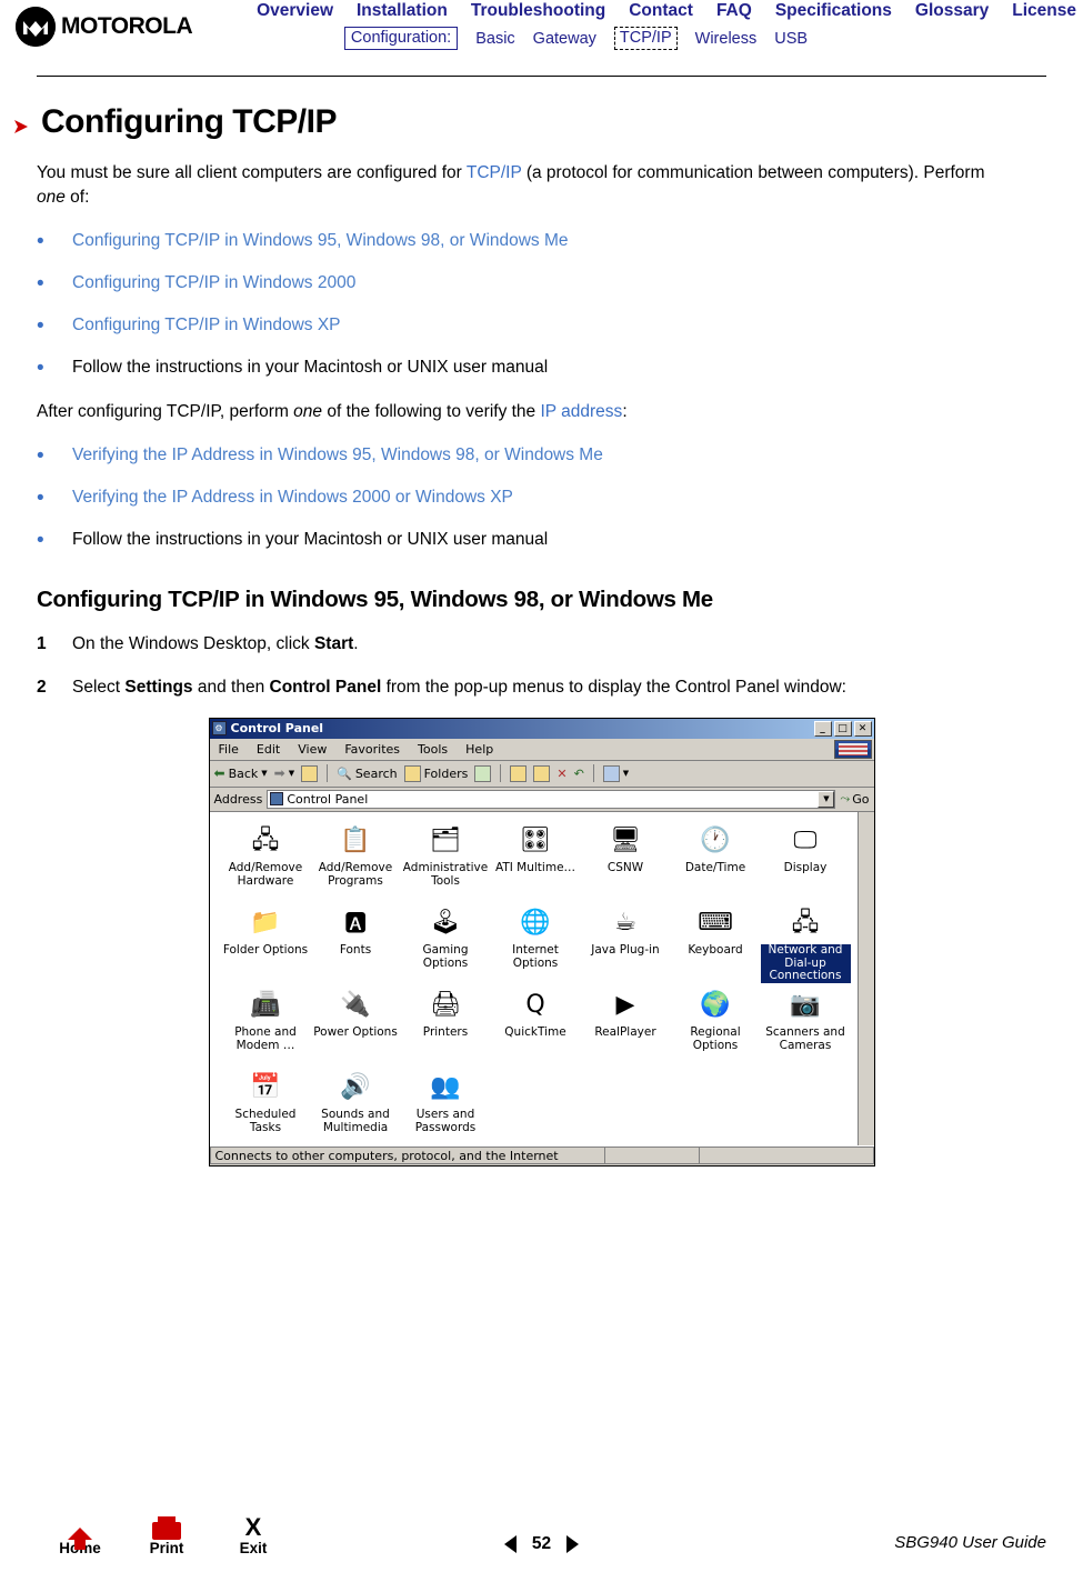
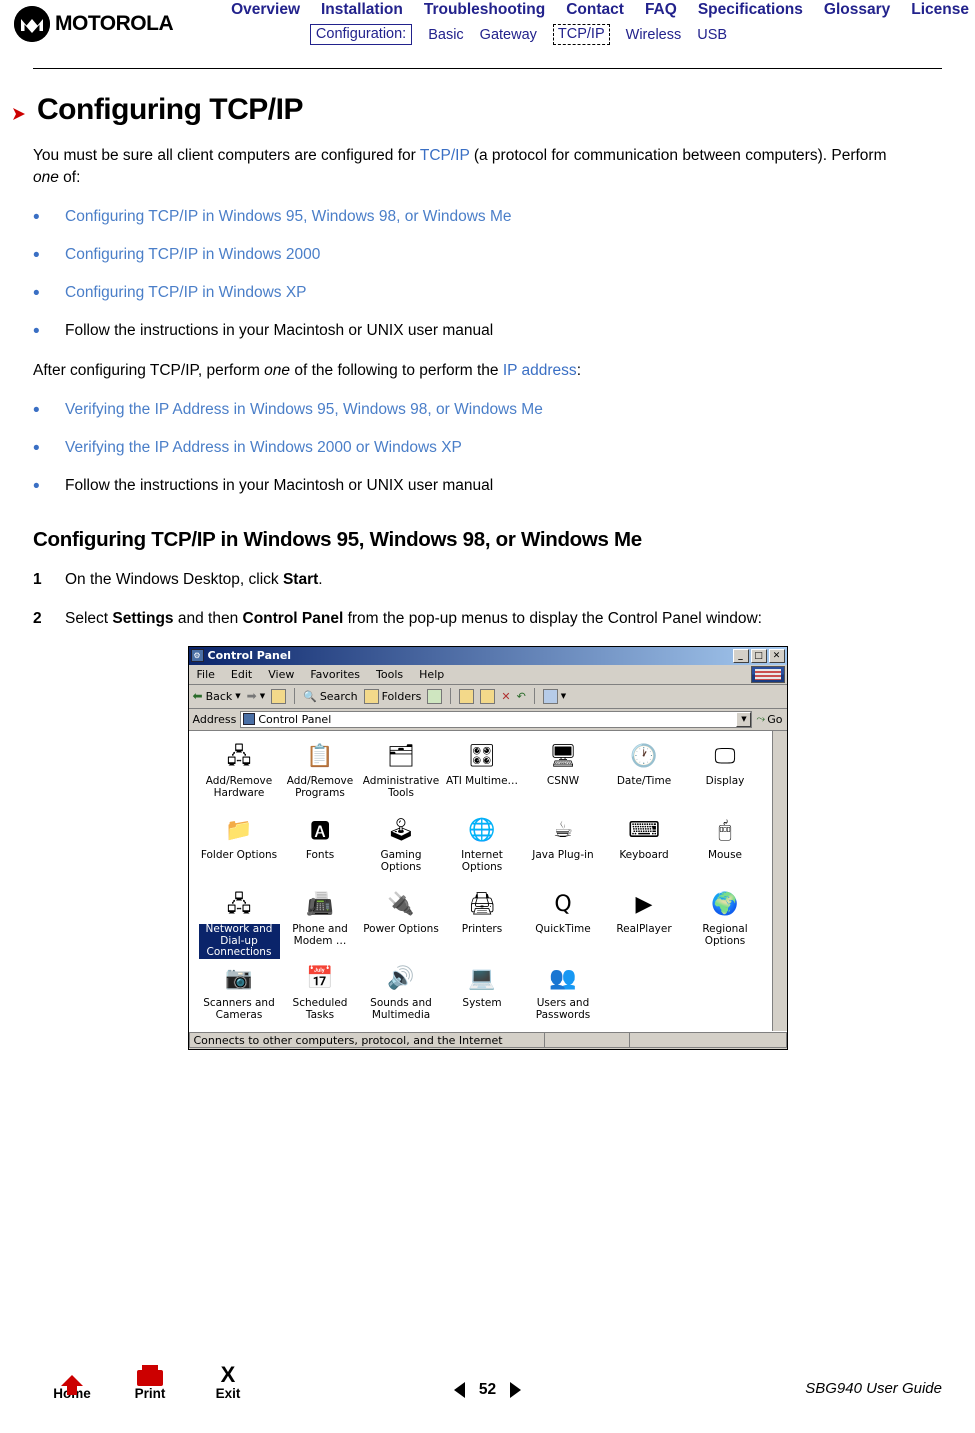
  MOTOROLA
  Overview
  Installation
  Troubleshooting
  Contact
  FAQ
  Specifications
  Glossary
  License
  Configuration:
  Basic
  Gateway
  TCP/IP
  Wireless
  USB
  Configuring TCP/IP
  You must be sure all client computers are configured for TCP/IP (a protocol for communication between computers). Perform one of:
  •
  Configuring TCP/IP in Windows 95, Windows 98, or Windows Me
  •
  Configuring TCP/IP in Windows 2000
  •
  Configuring TCP/IP in Windows XP
  •
  Follow the instructions in your Macintosh or UNIX user manual
- After configuring TCP/IP, perform one of the following to verify the IP address:
+ After configuring TCP/IP, perform one of the following to perform the IP address:
  •
  Verifying the IP Address in Windows 95, Windows 98, or Windows Me
  •
  Verifying the IP Address in Windows 2000 or Windows XP
  •
  Follow the instructions in your Macintosh or UNIX user manual
  Configuring TCP/IP in Windows 95, Windows 98, or Windows Me
  1
  On the Windows Desktop, click Start.
  2
  Select Settings and then Control Panel from the pop-up menus to display the Control Panel window:
  ⚙
  Control Panel
  _
  □
  ✕
  File
  Edit
  View
  Favorites
  Tools
  Help
  ⬅
  Back
  ▼
  ➡
  ▼
  🔍
  Search
  Folders
  ✕
  ↶
  ▼
  Address
  Control Panel
  ▼
  ⤳
  Go
  🖧
  Add/Remove Hardware
  📋
  Add/Remove Programs
  🗂
  Administrative Tools
  🎛
  ATI Multime…
  🖥
  CSNW
  🕐
  Date/Time
  🖵
  Display
  📁
  Folder Options
  🅰
  Fonts
  🕹
  Gaming Options
  🌐
  Internet Options
  ☕
  Java Plug-in
  ⌨
  Keyboard
+ 🖱
+ Mouse
  🖧
  Network and Dial-up Connections
  📠
  Phone and Modem …
  🔌
  Power Options
  🖨
  Printers
  Q
  QuickTime
  ▶
  RealPlayer
  🌍
  Regional Options
  📷
  Scanners and Cameras
  📅
  Scheduled Tasks
  🔊
  Sounds and Multimedia
+ 💻
+ System
  👥
  Users and Passwords
  Connects to other computers, protocol, and the Internet
  Hme
  Print
  X
  Exit
  52
  SBG940 User Guide
